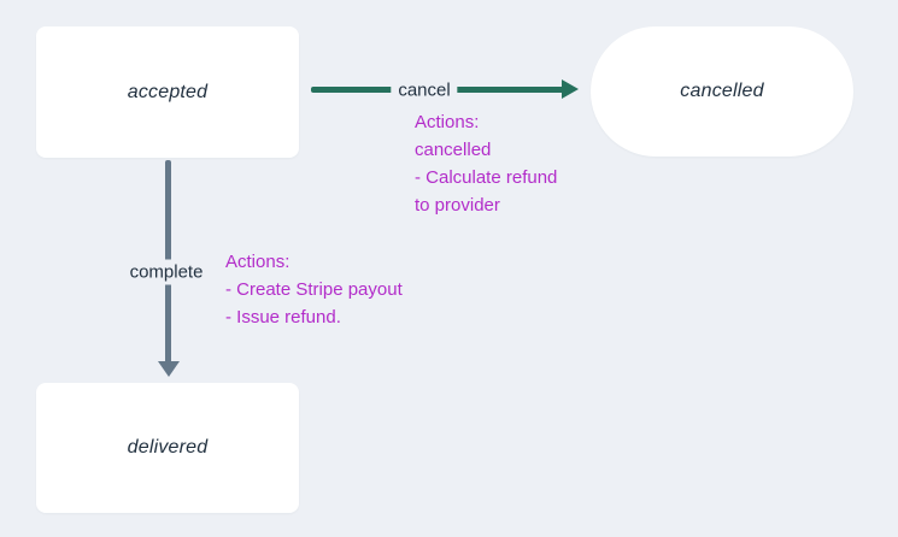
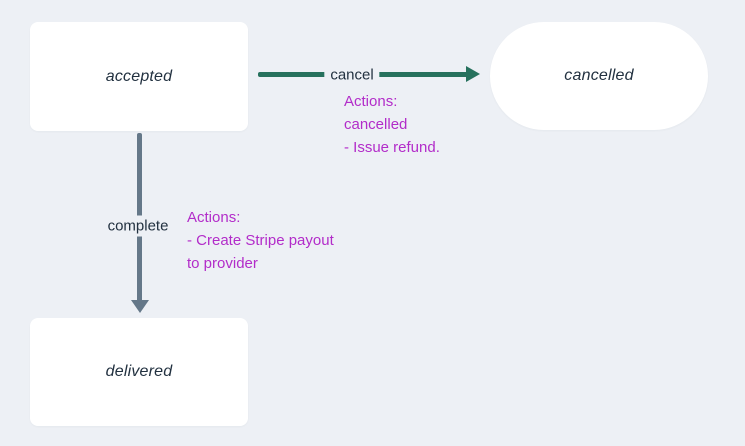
  accepted
  cancelled
  delivered
  cancel
  complete
  Actions:
  cancelled
- - Calculate refund
- to provider
+ - Issue refund.
  Actions:
  - Create Stripe payout
- - Issue refund.
+ to provider
